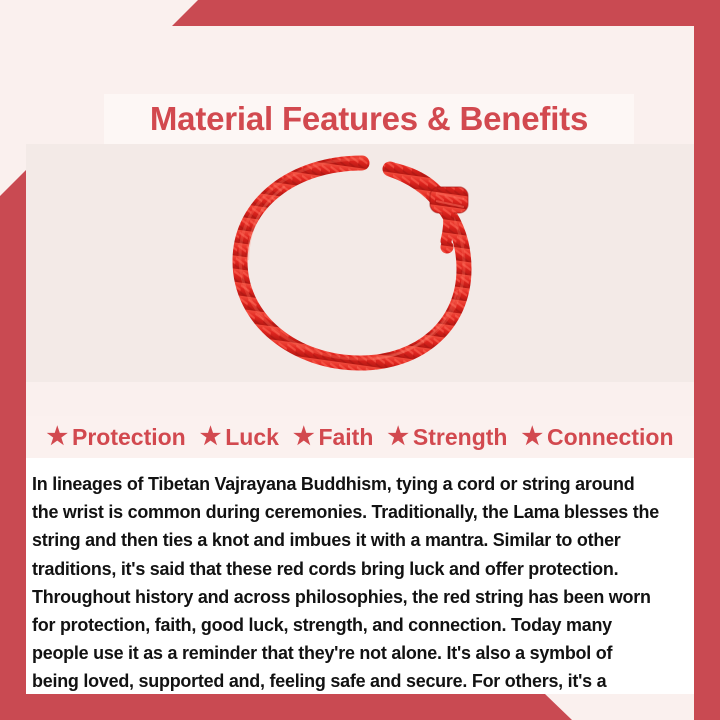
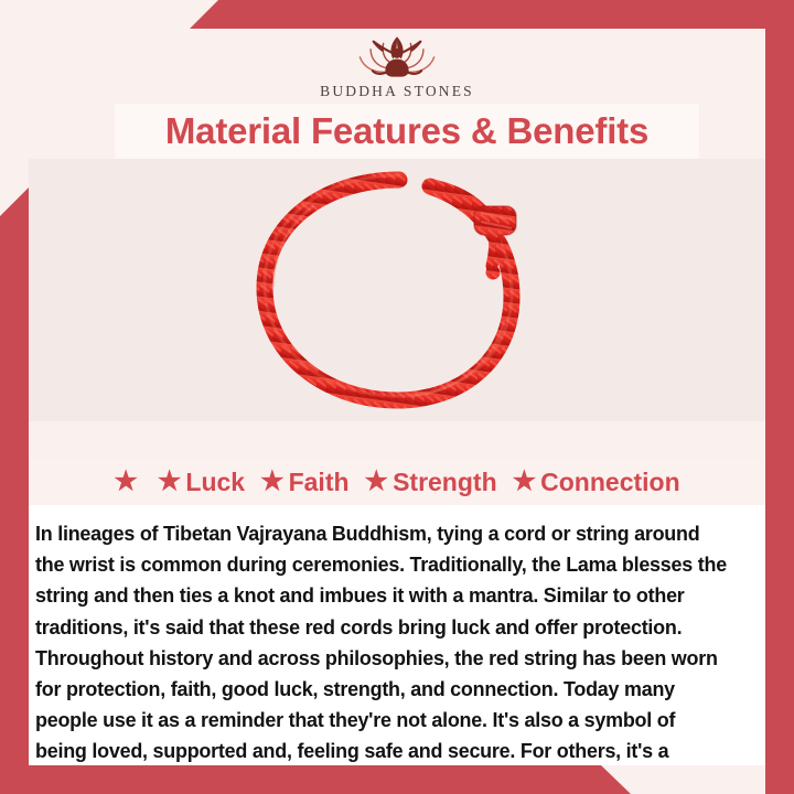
+ BUDDHA STONES
  Material Features & Benefits
  ★
- Protection
  ★
  Luck
  ★
  Faith
  ★
  Strength
  ★
  Connection
  In lineages of Tibetan Vajrayana Buddhism, tying a cord or string around the wrist is common during ceremonies. Traditionally, the Lama blesses the string and then ties a knot and imbues it with a mantra. Similar to other traditions, it's said that these red cords bring luck and offer protection. Throughout history and across philosophies, the red string has been worn for protection, faith, good luck, strength, and connection. Today many people use it as a reminder that they're not alone. It's also a symbol of being loved, supported and, feeling safe and secure. For others, it's a
